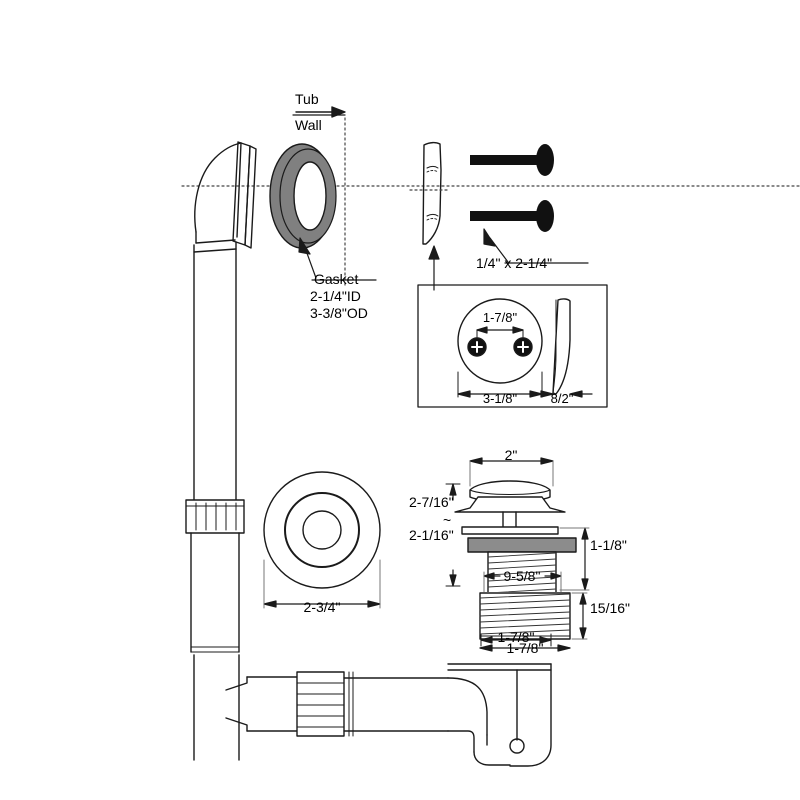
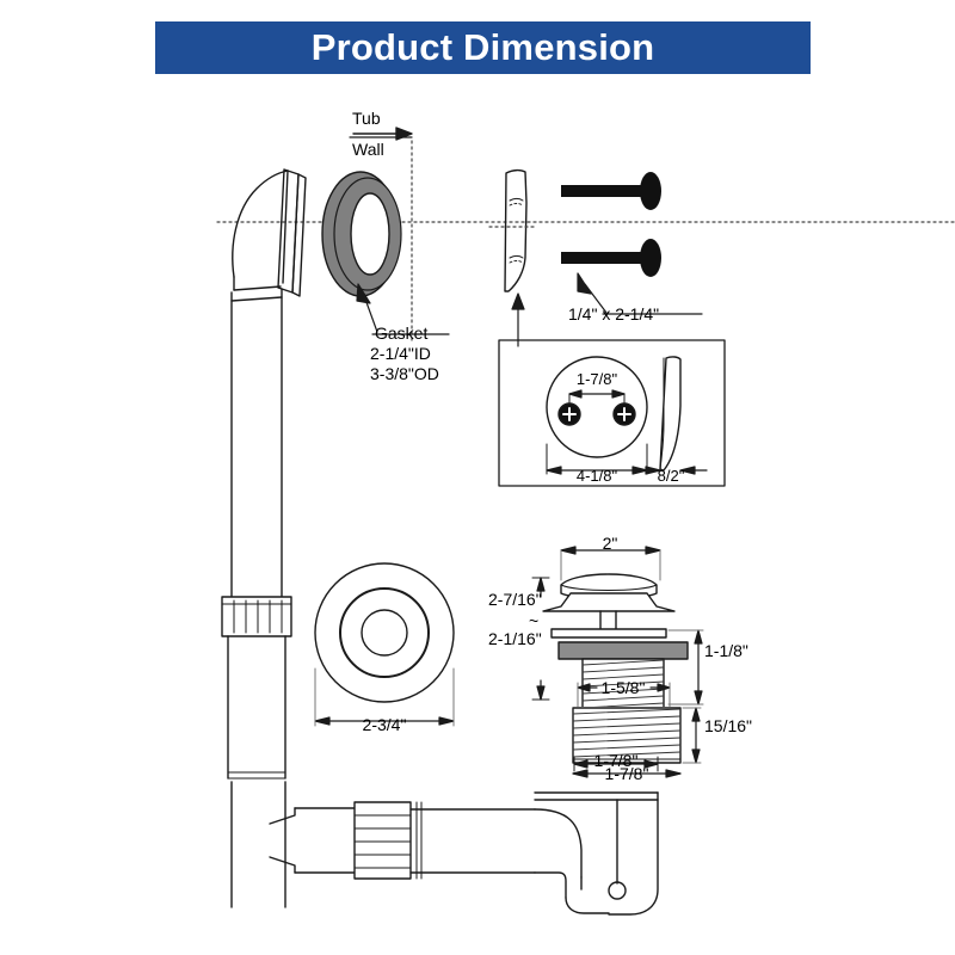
+ Product Dimension
  Tub
  Wall
  Gasket
  2-1/4"ID
  3-3/8"OD
  1/4" x 2-1/4"
  1-7/8"
- 3-1/8"
+ 4-1/8"
  8/2"
  2-3/4"
  2"
  2-7/16"
  ~
  2-1/16"
  1-1/8"
- 9-5/8"
+ 1-5/8"
  15/16"
  1-7/8"
  1-7/8"
